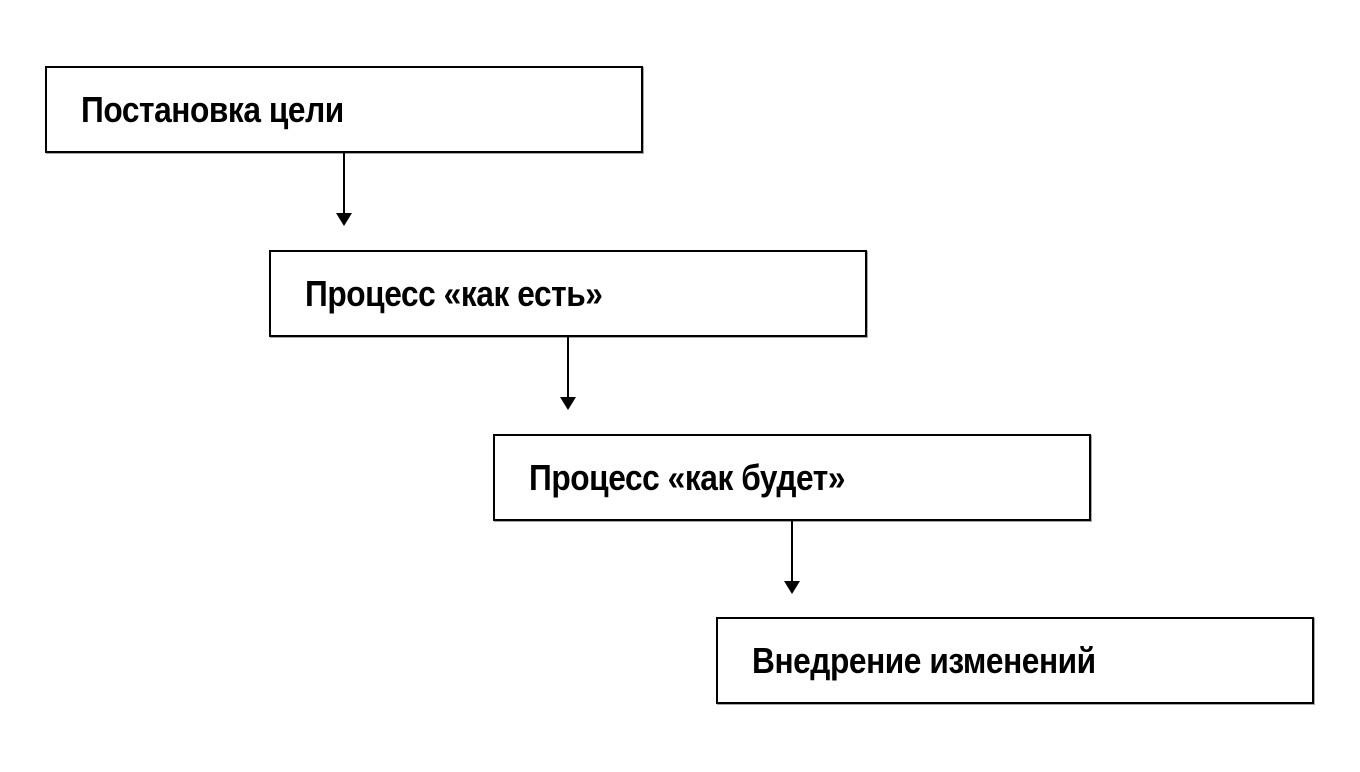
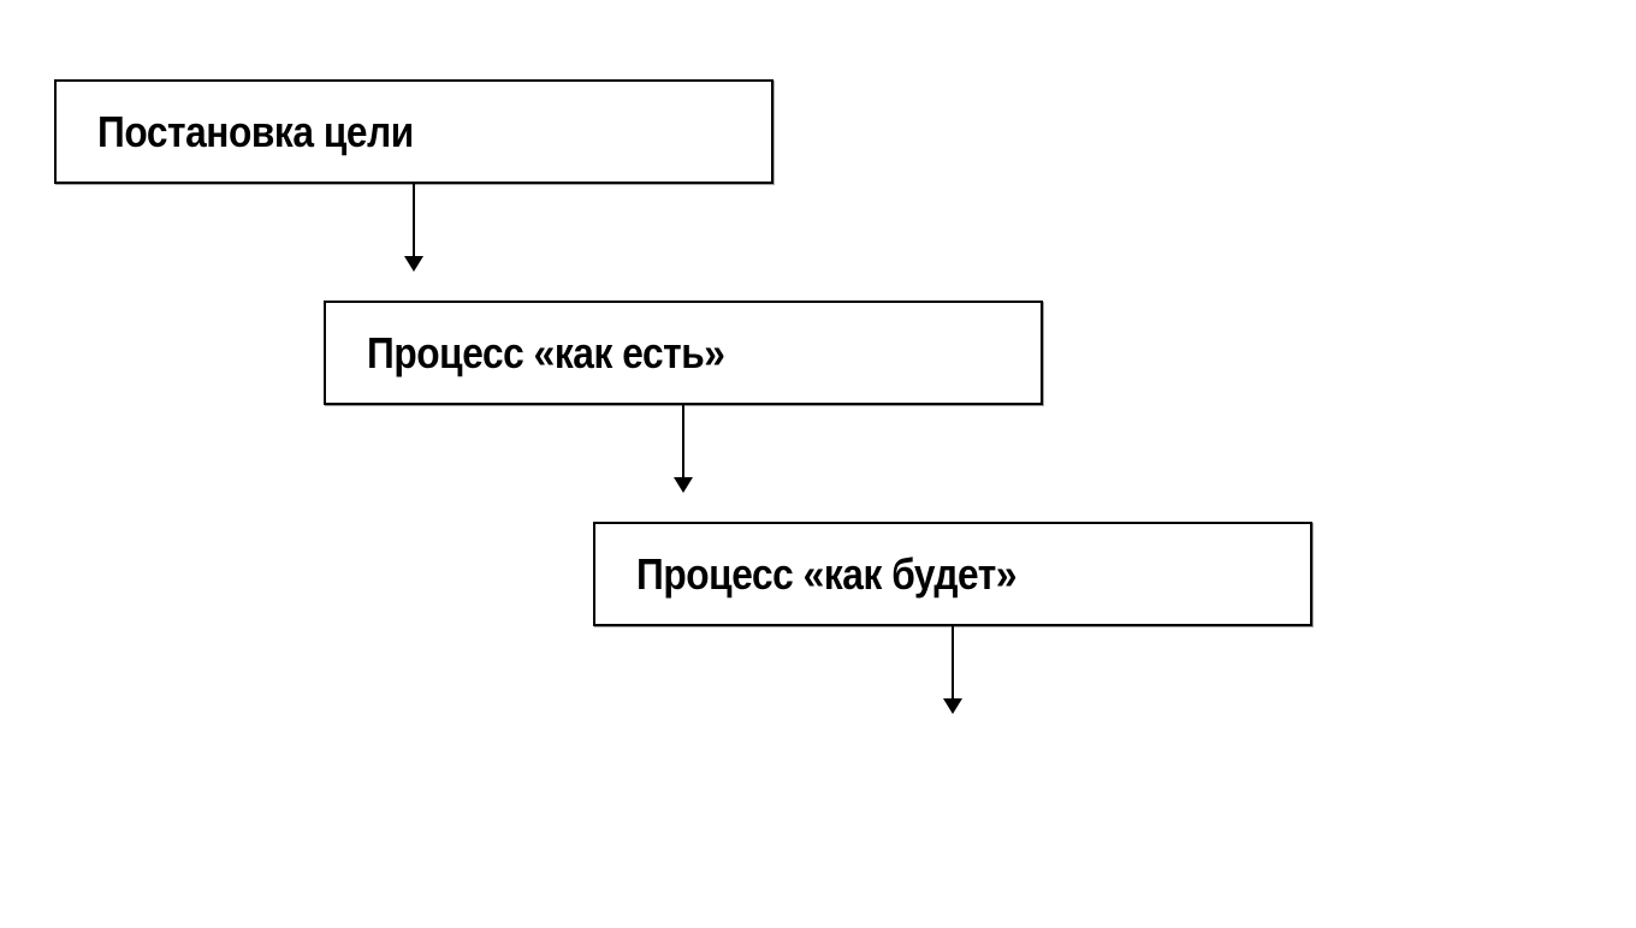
  Постановка цели
  Процесс «как есть»
  Процесс «как будет»
- Внедрение изменений
